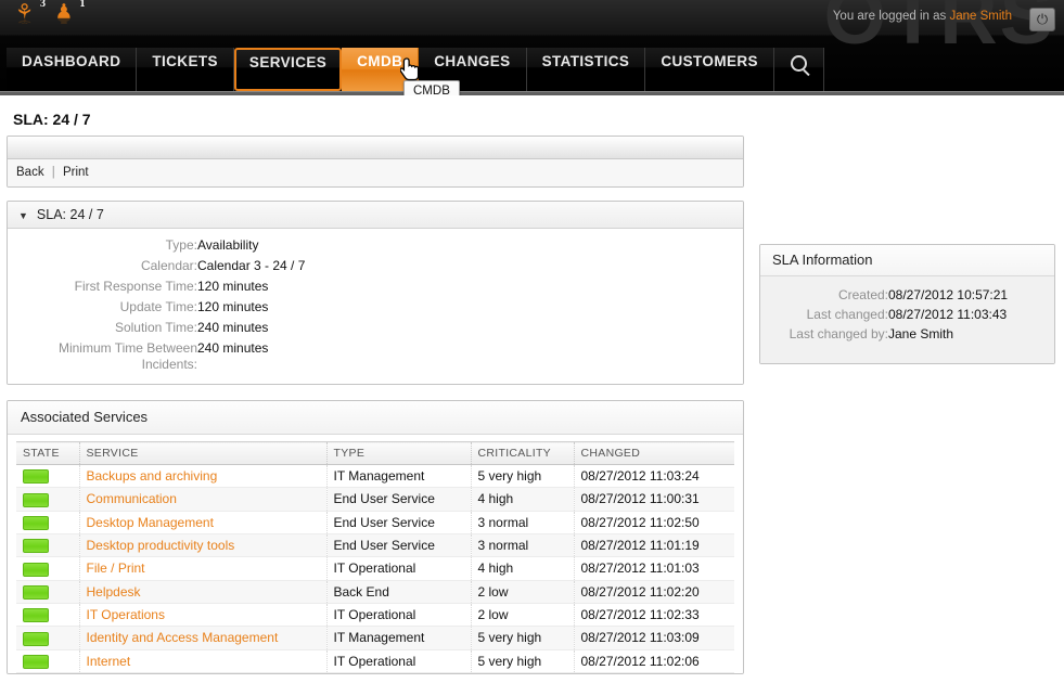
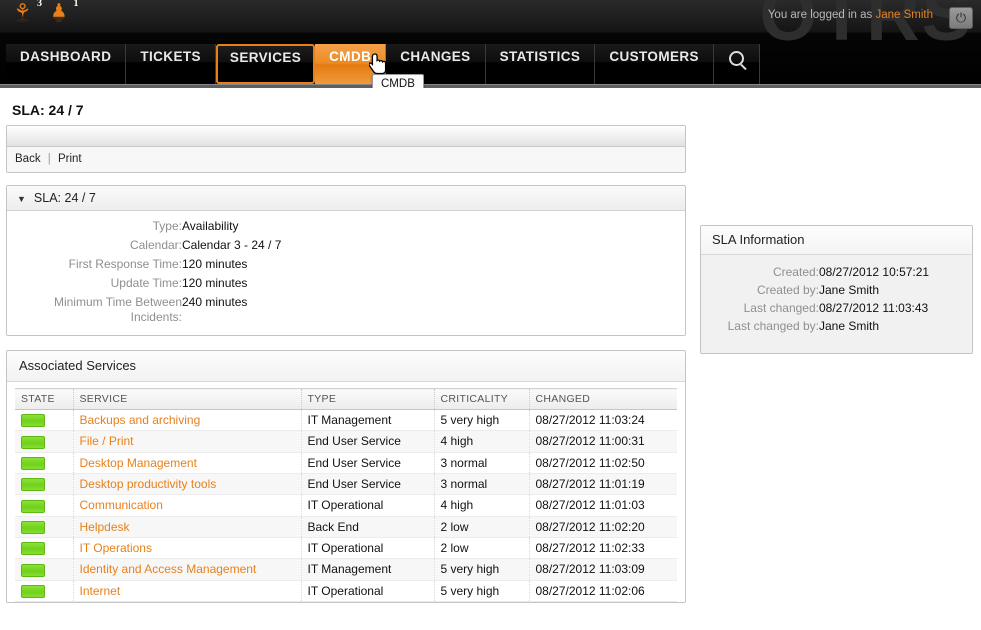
  OTRS
  ⚘
  3
  ♟
  1
  You are logged in as Jane Smith
  ⏻
  DASHBOARD
  TICKETS
  SERVICES
  CMDB
  CHANGES
  STATISTICS
  CUSTOMERS
  CMDB
  SLA: 24 / 7
  Back | Print
  ▼ SLA: 24 / 7
  Type:	Availability
  Calendar:	Calendar 3 - 24 / 7
  First Response Time:	120 minutes
  Update Time:	120 minutes
- Solution Time:	240 minutes
  Minimum Time Between Incidents:	240 minutes
  Associated Services
  STATE	SERVICE	TYPE	CRITICALITY	CHANGED
  	Backups and archiving	IT Management	5 very high	08/27/2012 11:03:24
- 	Communication	End User Service	4 high	08/27/2012 11:00:31
+ 	File / Print	End User Service	4 high	08/27/2012 11:00:31
  	Desktop Management	End User Service	3 normal	08/27/2012 11:02:50
  	Desktop productivity tools	End User Service	3 normal	08/27/2012 11:01:19
- 	File / Print	IT Operational	4 high	08/27/2012 11:01:03
+ 	Communication	IT Operational	4 high	08/27/2012 11:01:03
  	Helpdesk	Back End	2 low	08/27/2012 11:02:20
  	IT Operations	IT Operational	2 low	08/27/2012 11:02:33
  	Identity and Access Management	IT Management	5 very high	08/27/2012 11:03:09
  	Internet	IT Operational	5 very high	08/27/2012 11:02:06
  SLA Information
  Created:	08/27/2012 10:57:21
+ Created by:	Jane Smith
  Last changed:	08/27/2012 11:03:43
  Last changed by:	Jane Smith
